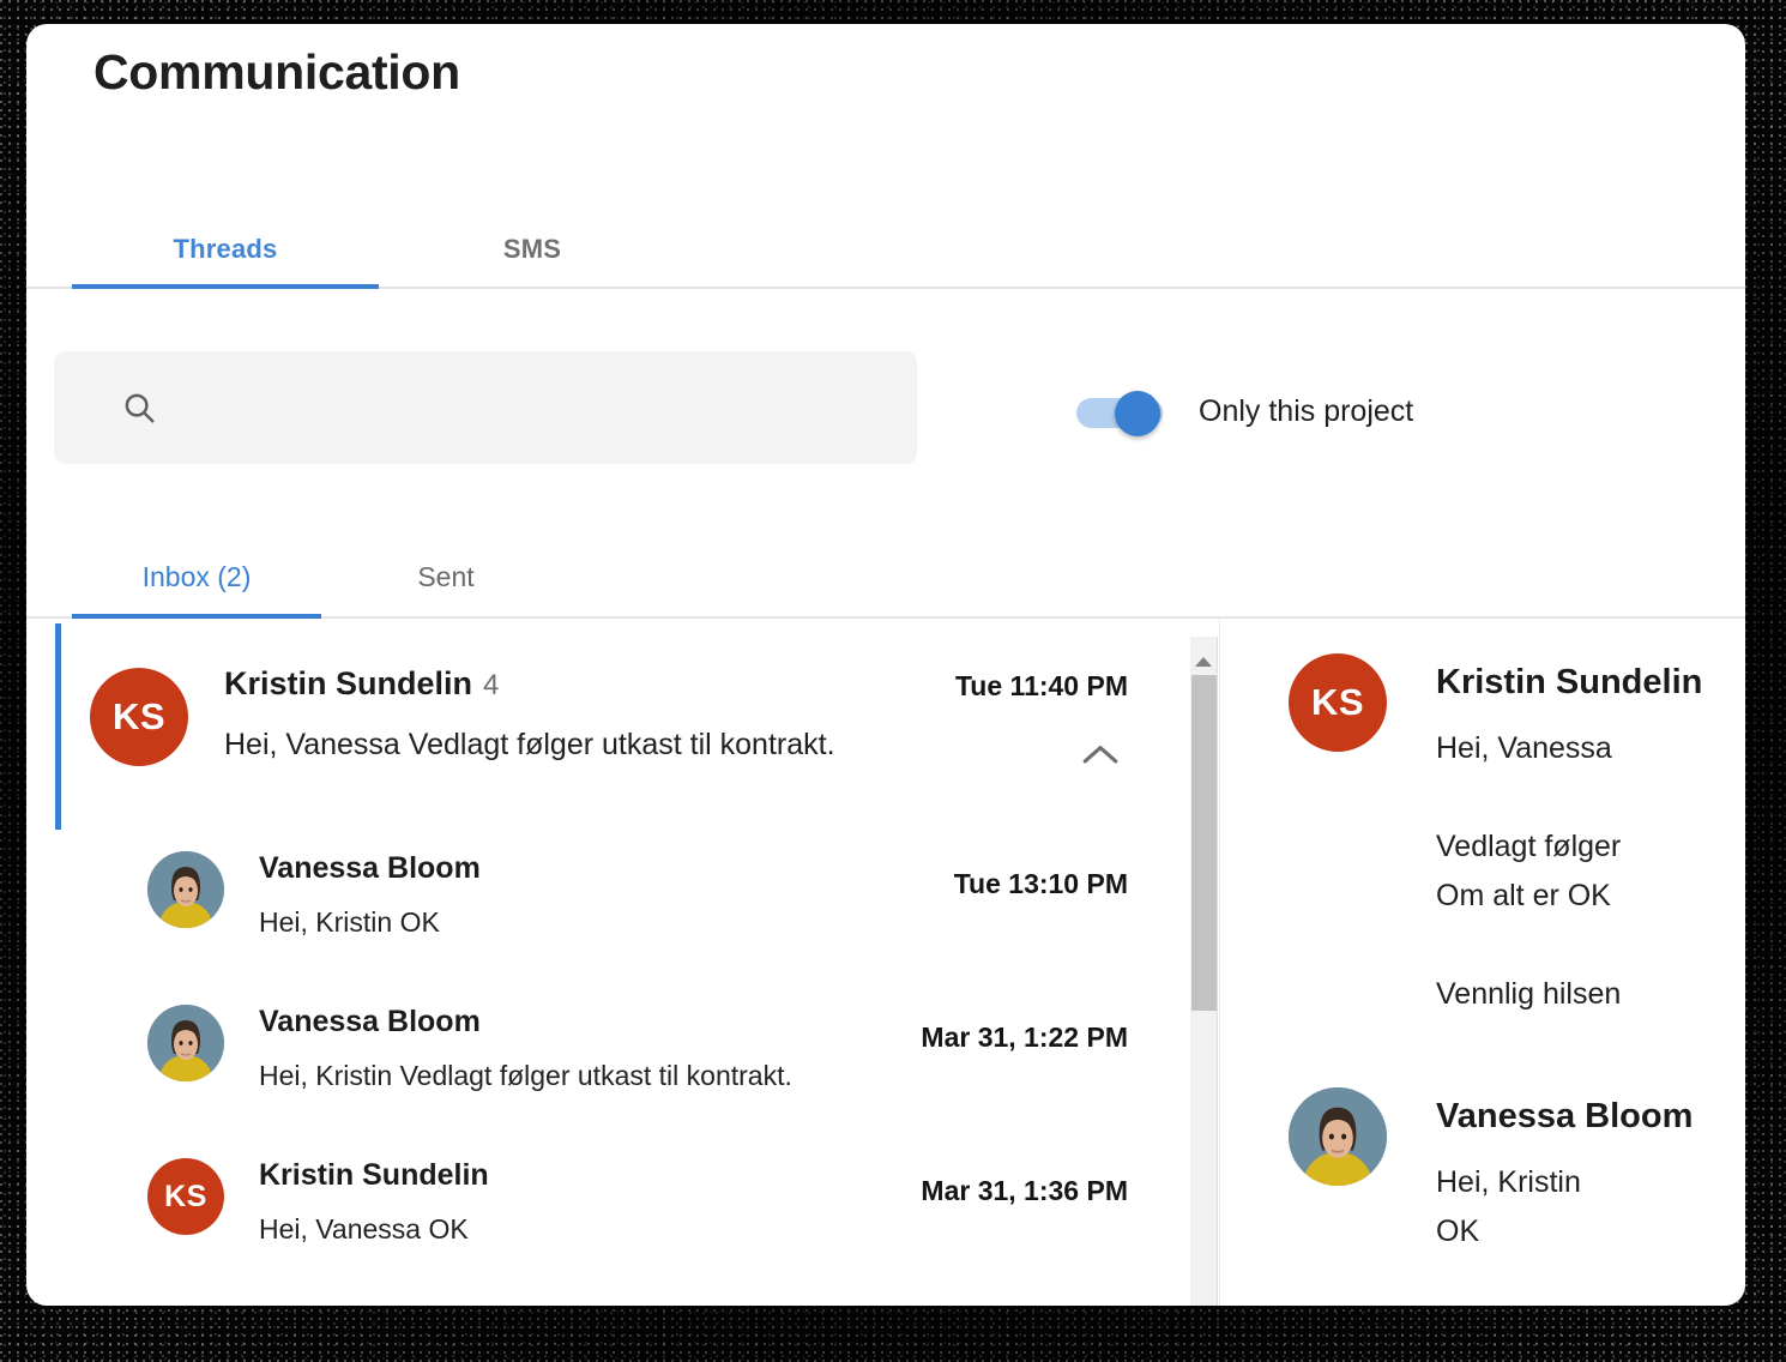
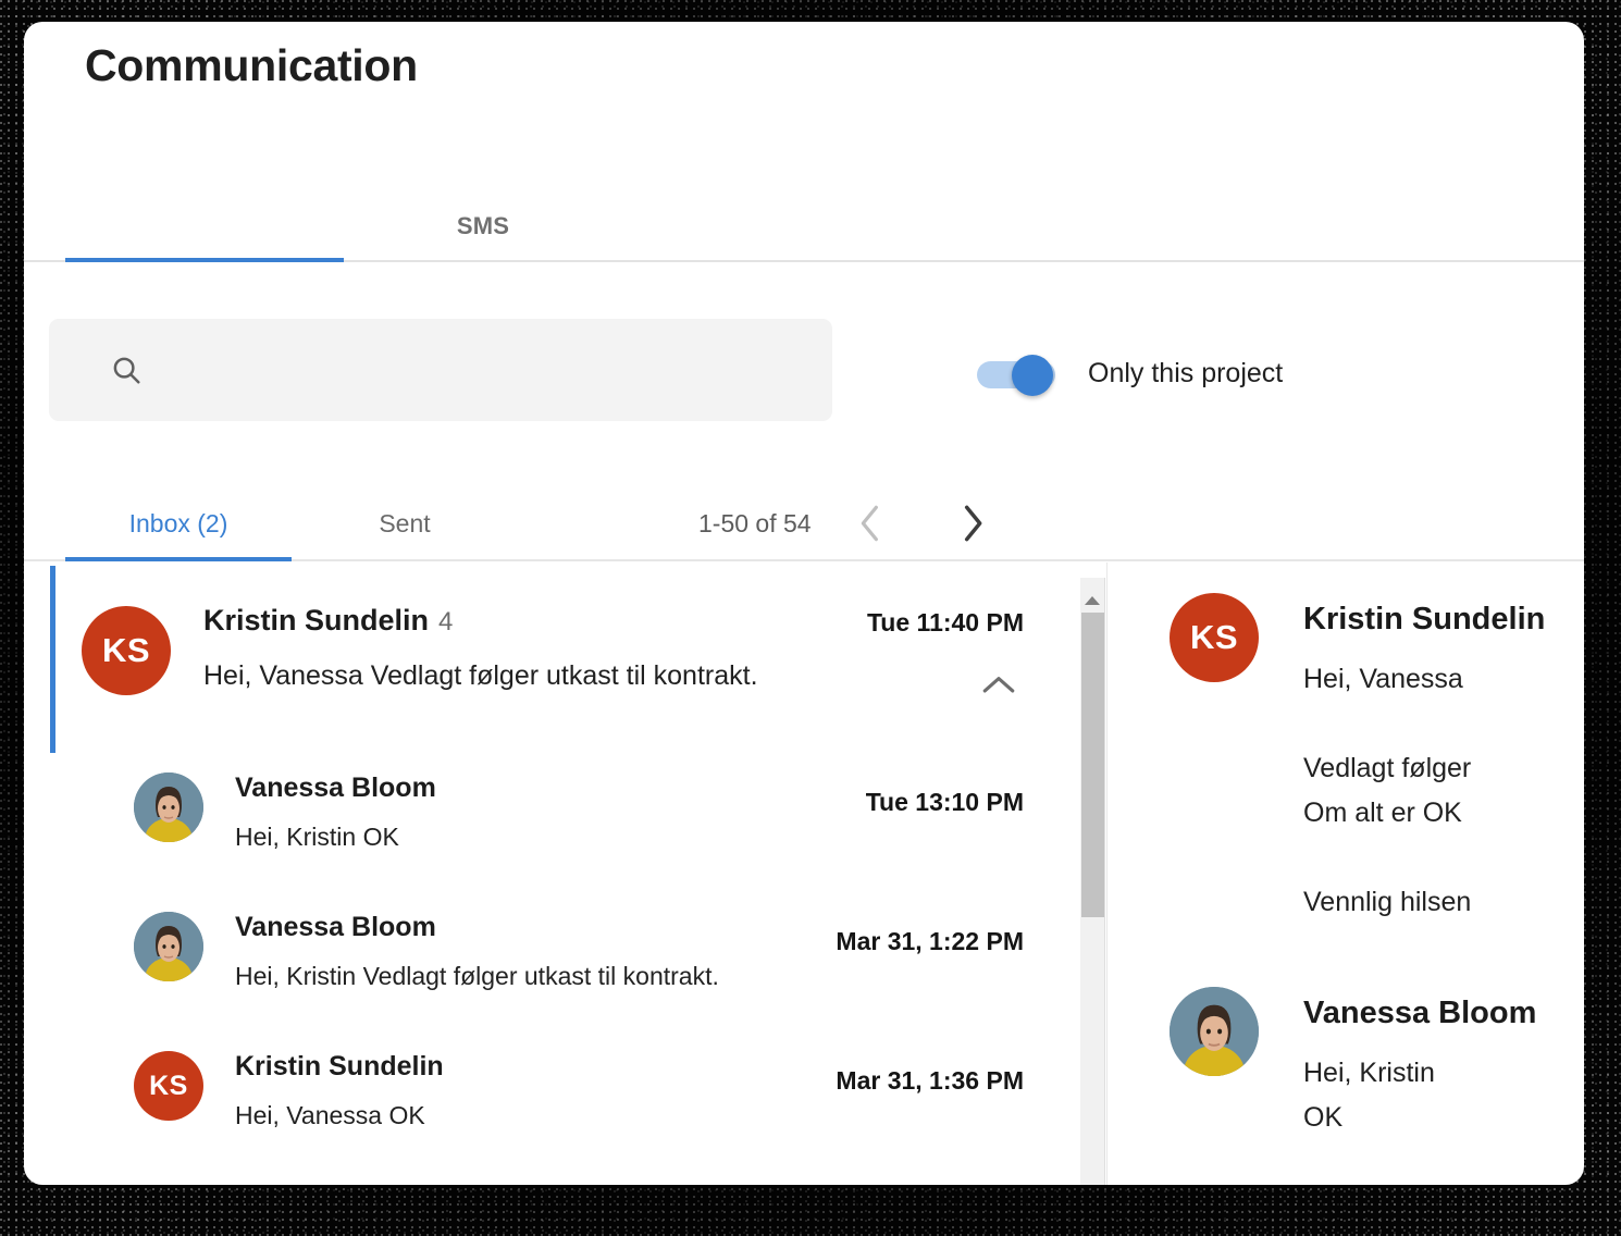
  Communication
- Threads
  SMS
  Only this project
  Inbox (2)
  Sent
+ 1-50 of 54
  KS
  Kristin Sundelin 4
  Hei, Vanessa Vedlagt følger utkast til kontrakt.
  Tue 11:40 PM
  Vanessa Bloom
  Hei, Kristin OK
  Tue 13:10 PM
  Vanessa Bloom
  Hei, Kristin Vedlagt følger utkast til kontrakt.
  Mar 31, 1:22 PM
  KS
  Kristin Sundelin
  Hei, Vanessa OK
  Mar 31, 1:36 PM
  KS
  Kristin Sundelin
  Hei, Vanessa
  Vedlagt følger
  Om alt er OK
  Vennlig hilsen
  Vanessa Bloom
  Hei, Kristin
  OK
